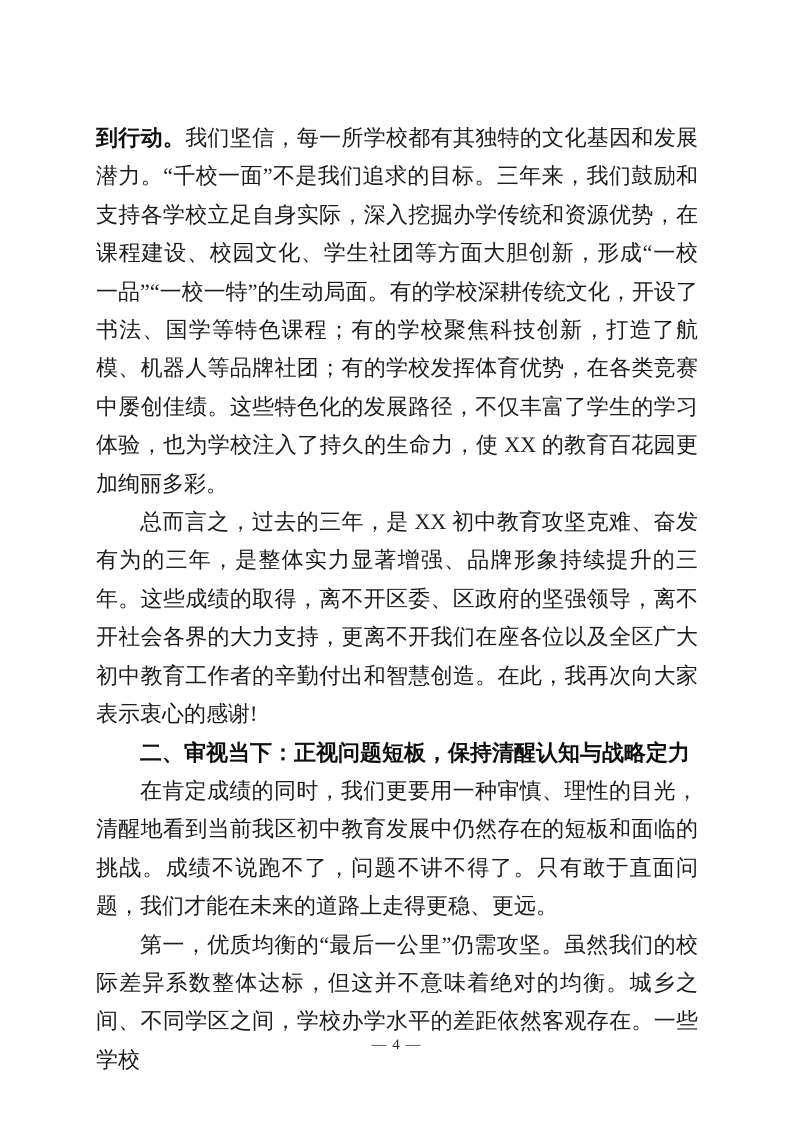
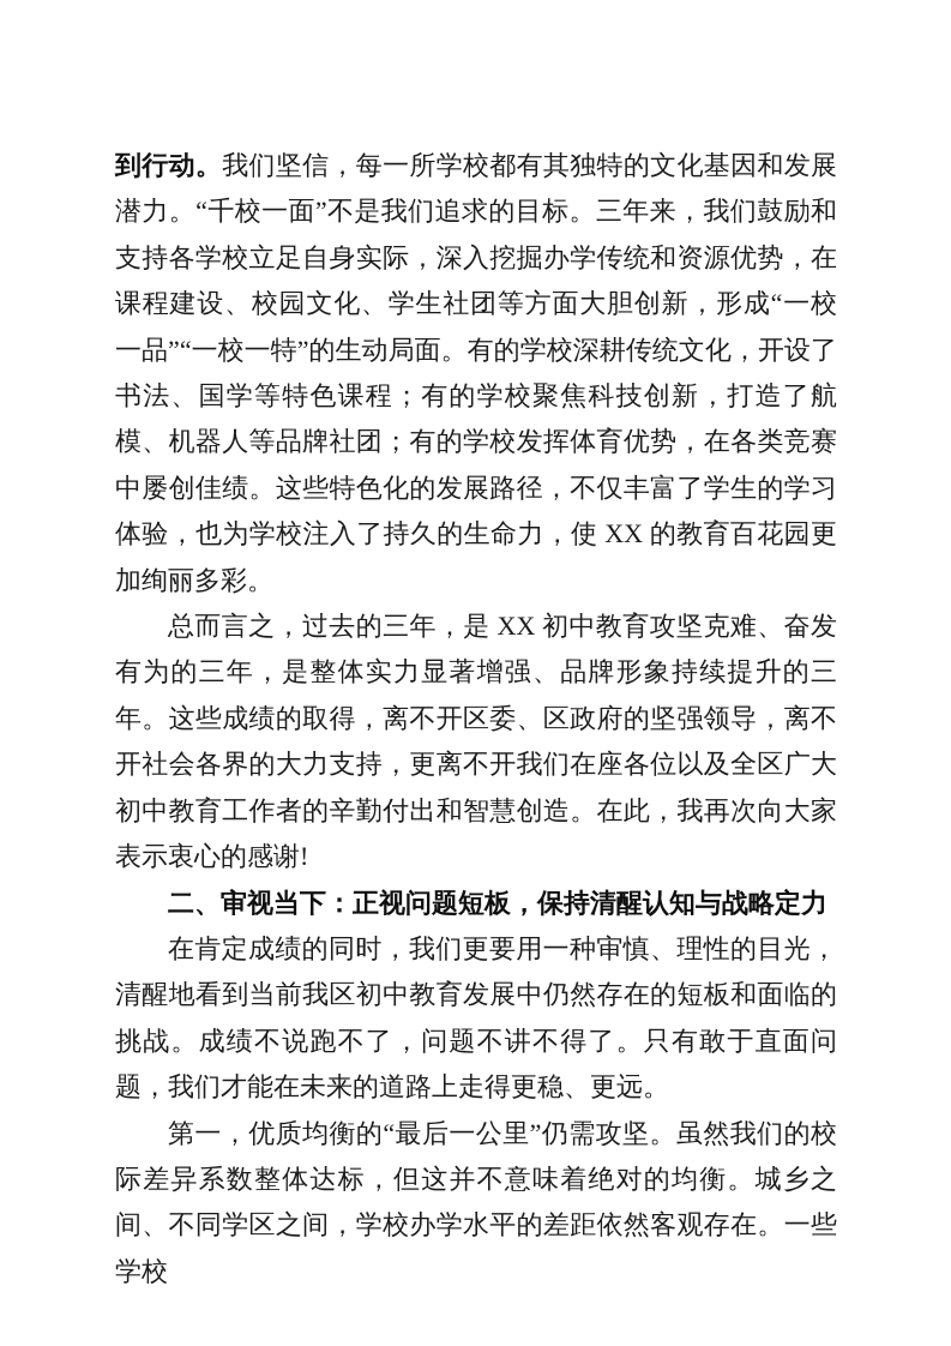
  到行动。我们坚信，每一所学校都有其独特的文化基因和发展潜力。“千校一面”不是我们追求的目标。三年来，我们鼓励和支持各学校立足自身实际，深入挖掘办学传统和资源优势，在课程建设、校园文化、学生社团等方面大胆创新，形成“一校一品”“一校一特”的生动局面。有的学校深耕传统文化，开设了书法、国学等特色课程；有的学校聚焦科技创新，打造了航模、机器人等品牌社团；有的学校发挥体育优势，在各类竞赛中屡创佳绩。这些特色化的发展路径，不仅丰富了学生的学习体验，也为学校注入了持久的生命力，使 XX 的教育百花园更加绚丽多彩。
  总而言之，过去的三年，是 XX 初中教育攻坚克难、奋发有为的三年，是整体实力显著增强、品牌形象持续提升的三年。这些成绩的取得，离不开区委、区政府的坚强领导，离不开社会各界的大力支持，更离不开我们在座各位以及全区广大初中教育工作者的辛勤付出和智慧创造。在此，我再次向大家表示衷心的感谢!
  二、审视当下：正视问题短板，保持清醒认知与战略定力
  在肯定成绩的同时，我们更要用一种审慎、理性的目光，清醒地看到当前我区初中教育发展中仍然存在的短板和面临的挑战。成绩不说跑不了，问题不讲不得了。只有敢于直面问题，我们才能在未来的道路上走得更稳、更远。
  第一，优质均衡的“最后一公里”仍需攻坚。虽然我们的校际差异系数整体达标，但这并不意味着绝对的均衡。城乡之间、不同学区之间，学校办学水平的差距依然客观存在。一些学校
- — 4 —
